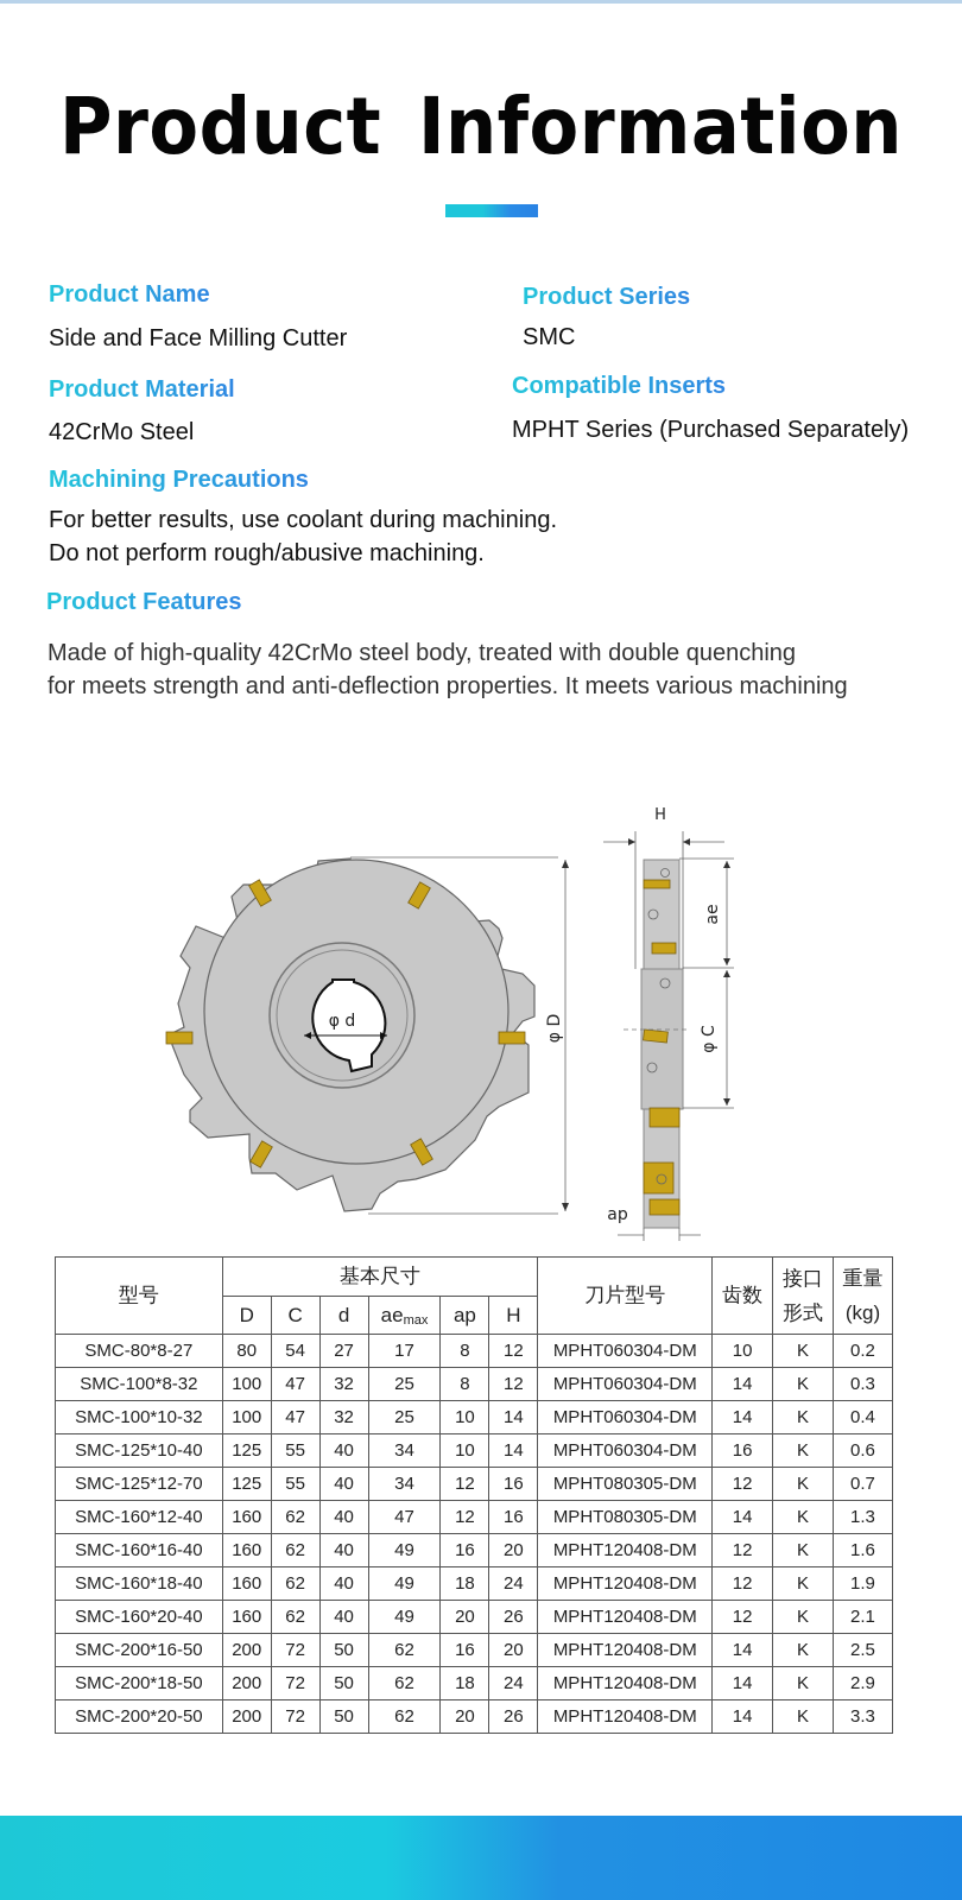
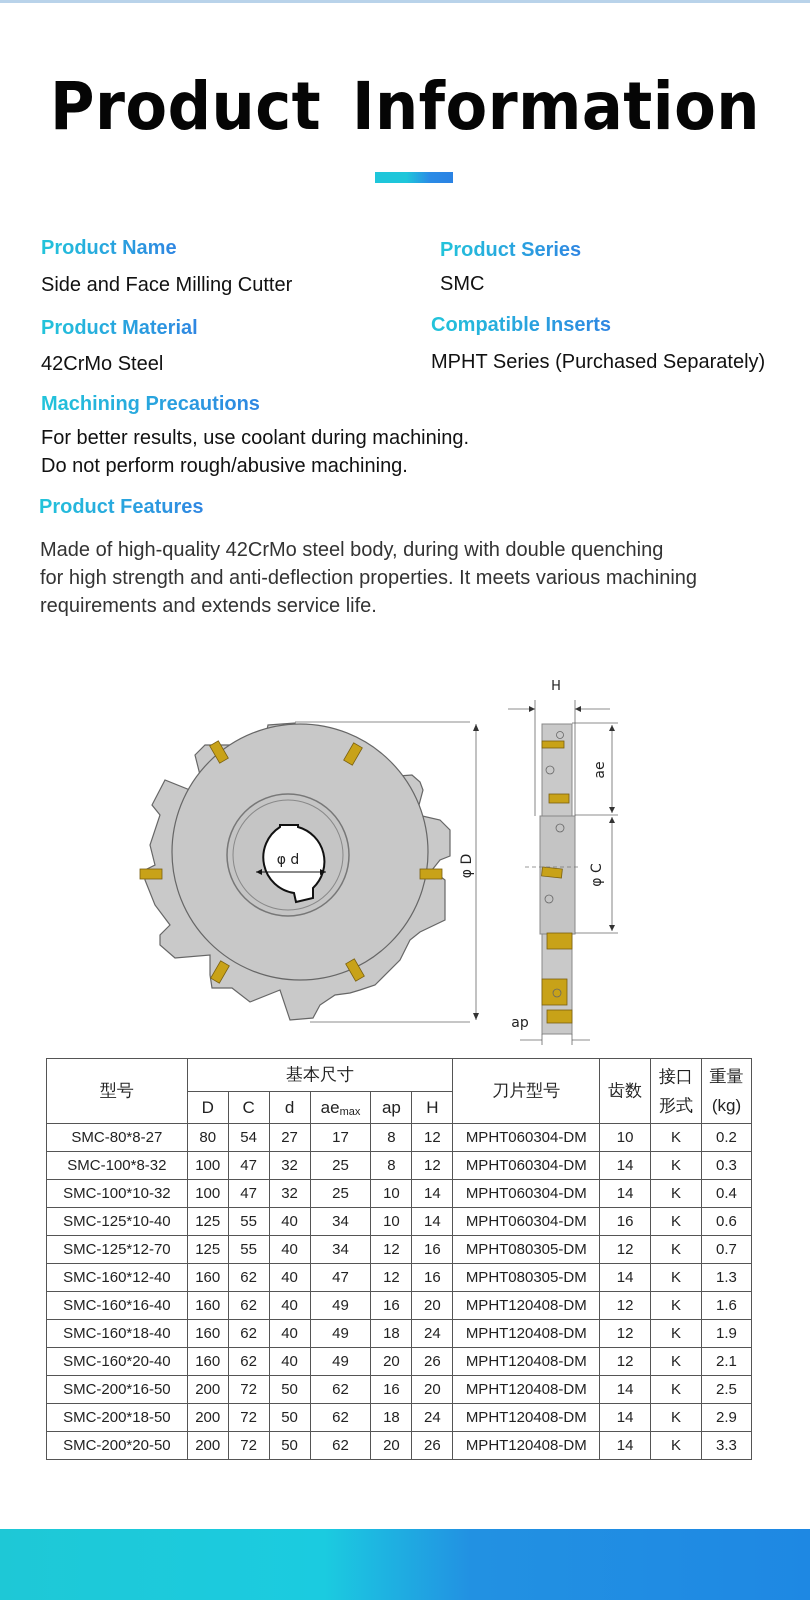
  Product Information
  Product Name
  Side and Face Milling Cutter
  Product Series
  SMC
  Product Material
  42CrMo Steel
  Compatible Inserts
  MPHT Series (Purchased Separately)
  Machining Precautions
  For better results, use coolant during machining.
  Do not perform rough/abusive machining.
  Product Features
- Made of high-quality 42CrMo steel body, treated with double quenching
+ Made of high-quality 42CrMo steel body, during with double quenching
- for meets strength and anti-deflection properties. It meets various machining
+ for high strength and anti-deflection properties. It meets various machining
+ requirements and extends service life.
  φ d
  H
  ap
  型号	基本尺寸	刀片型号	齿数	接口 形式	重量 (kg)
  D	C	d	aemax	ap	H
  SMC-80*8-27	80	54	27	17	8	12	MPHT060304-DM	10	K	0.2
  SMC-100*8-32	100	47	32	25	8	12	MPHT060304-DM	14	K	0.3
  SMC-100*10-32	100	47	32	25	10	14	MPHT060304-DM	14	K	0.4
  SMC-125*10-40	125	55	40	34	10	14	MPHT060304-DM	16	K	0.6
  SMC-125*12-70	125	55	40	34	12	16	MPHT080305-DM	12	K	0.7
  SMC-160*12-40	160	62	40	47	12	16	MPHT080305-DM	14	K	1.3
  SMC-160*16-40	160	62	40	49	16	20	MPHT120408-DM	12	K	1.6
  SMC-160*18-40	160	62	40	49	18	24	MPHT120408-DM	12	K	1.9
  SMC-160*20-40	160	62	40	49	20	26	MPHT120408-DM	12	K	2.1
  SMC-200*16-50	200	72	50	62	16	20	MPHT120408-DM	14	K	2.5
  SMC-200*18-50	200	72	50	62	18	24	MPHT120408-DM	14	K	2.9
  SMC-200*20-50	200	72	50	62	20	26	MPHT120408-DM	14	K	3.3
